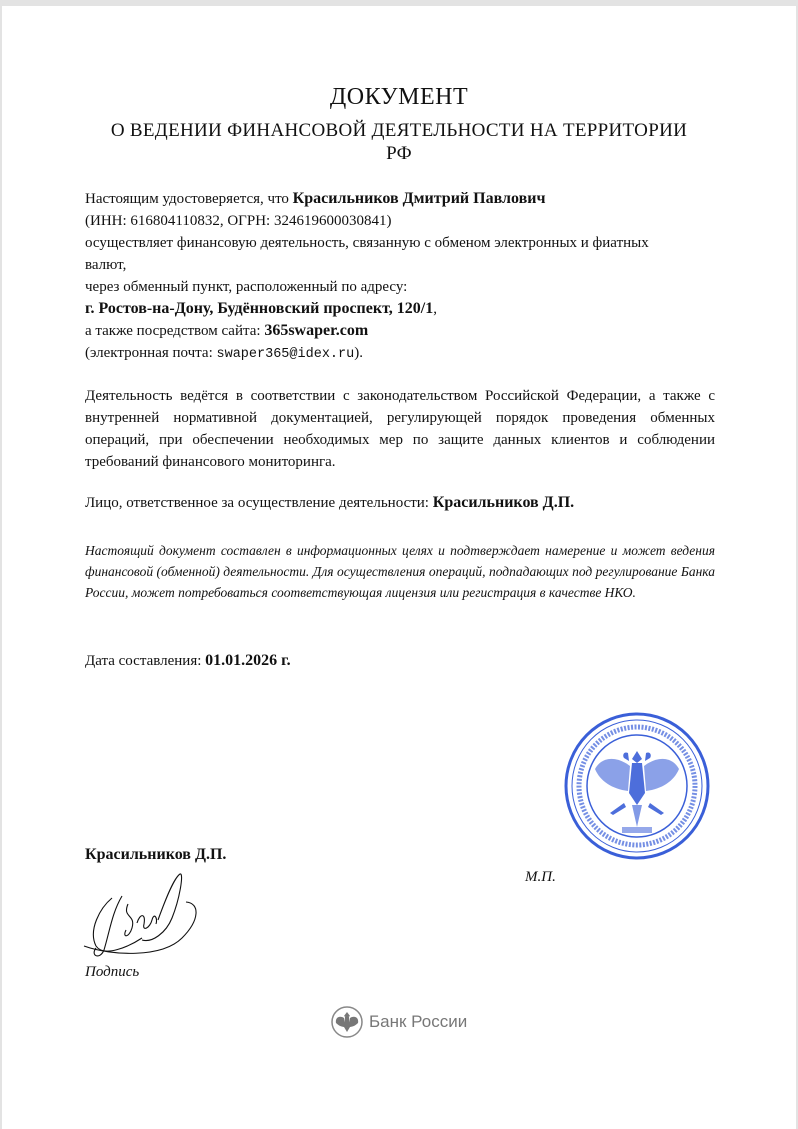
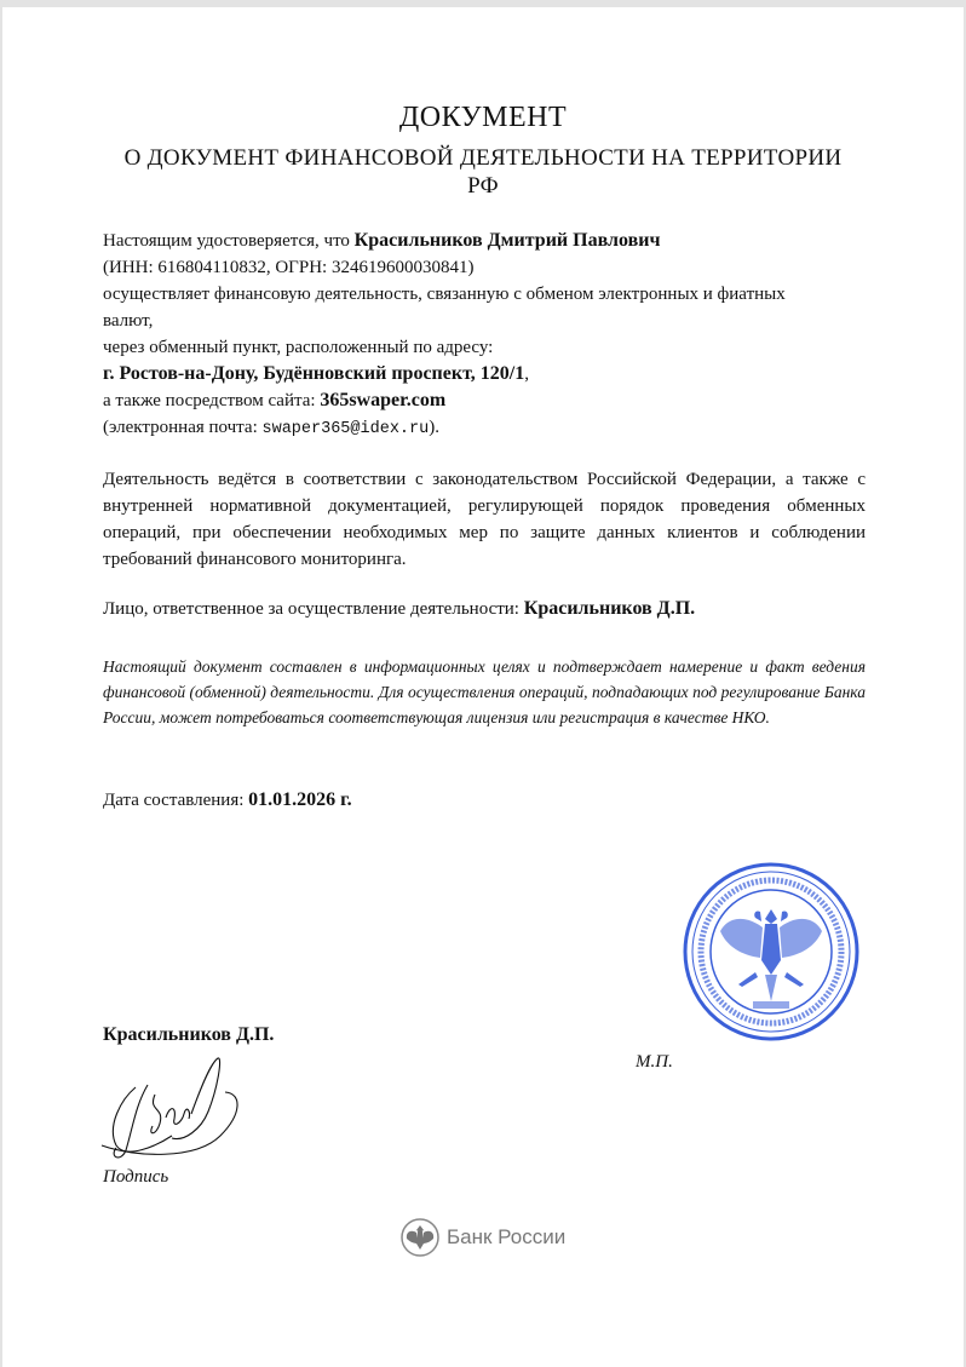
  ДОКУМЕНТ
- О ВЕДЕНИИ ФИНАНСОВОЙ ДЕЯТЕЛЬНОСТИ НА ТЕРРИТОРИИ РФ
+ О ДОКУМЕНТ ФИНАНСОВОЙ ДЕЯТЕЛЬНОСТИ НА ТЕРРИТОРИИ РФ
  Настоящим удостоверяется, что Красильников Дмитрий Павлович
  (ИНН: 616804110832, ОГРН: 324619600030841)
  осуществляет финансовую деятельность, связанную с обменом электронных и фиатных
  валют,
  через обменный пункт, расположенный по адресу:
  г. Ростов-на-Дону, Будённовский проспект, 120/1,
  а также посредством сайта: 365swaper.com
  (электронная почта: swaper365@idex.ru).
  Деятельность ведётся в соответствии с законодательством Российской Федерации, а также с внутренней нормативной документацией, регулирующей порядок проведения обменных операций, при обеспечении необходимых мер по защите данных клиентов и соблюдении требований финансового мониторинга.
  Лицо, ответственное за осуществление деятельности: Красильников Д.П.
- Настоящий документ составлен в информационных целях и подтверждает намерение и может ведения финансовой (обменной) деятельности. Для осуществления операций, подпадающих под регулирование Банка России, может потребоваться соответствующая лицензия или регистрация в качестве НКО.
+ Настоящий документ составлен в информационных целях и подтверждает намерение и факт ведения финансовой (обменной) деятельности. Для осуществления операций, подпадающих под регулирование Банка России, может потребоваться соответствующая лицензия или регистрация в качестве НКО.
  Дата составления: 01.01.2026 г.
  Красильников Д.П.
  М.П.
  Подпись
  Банк России
